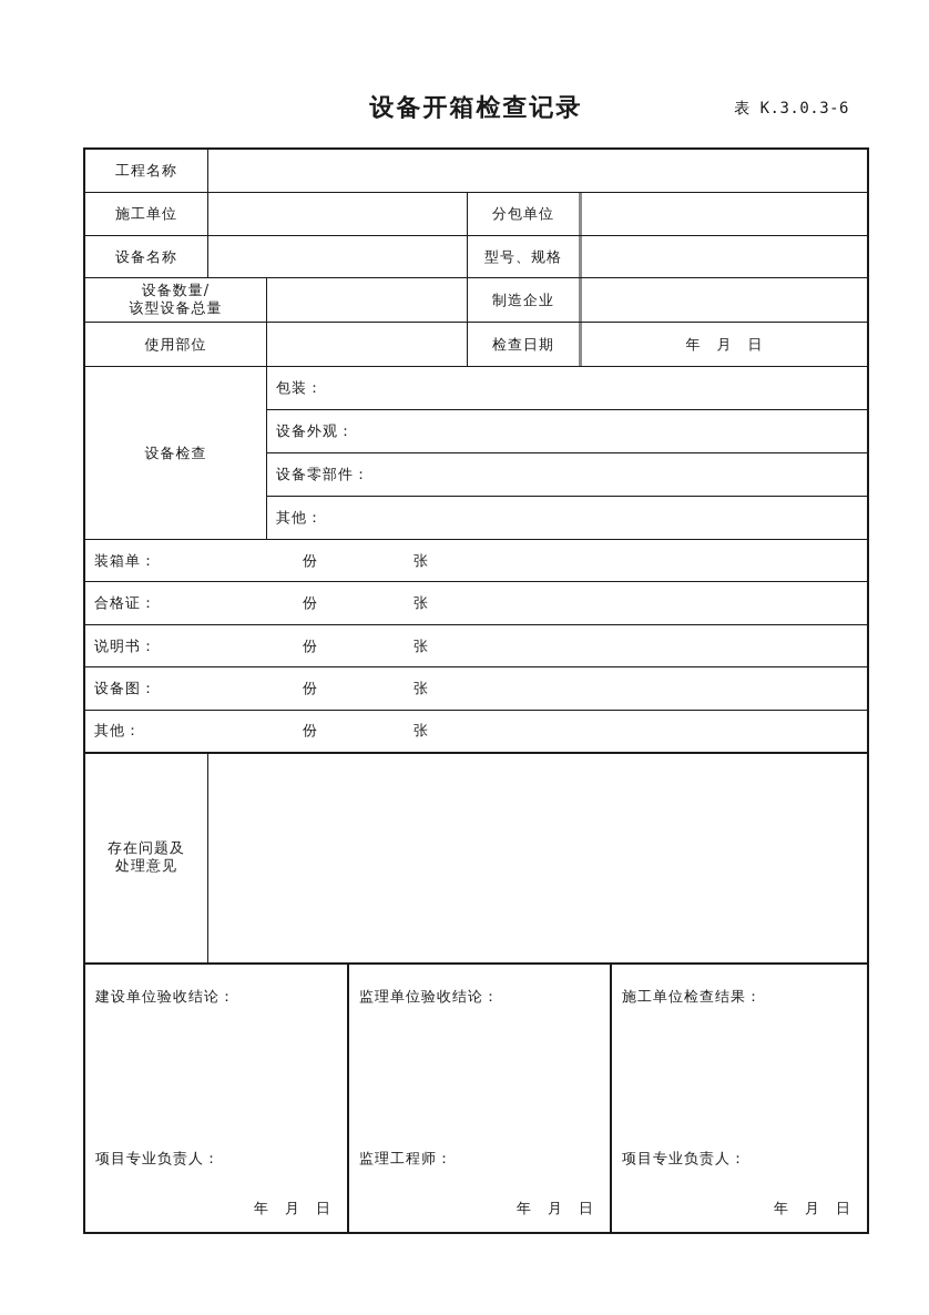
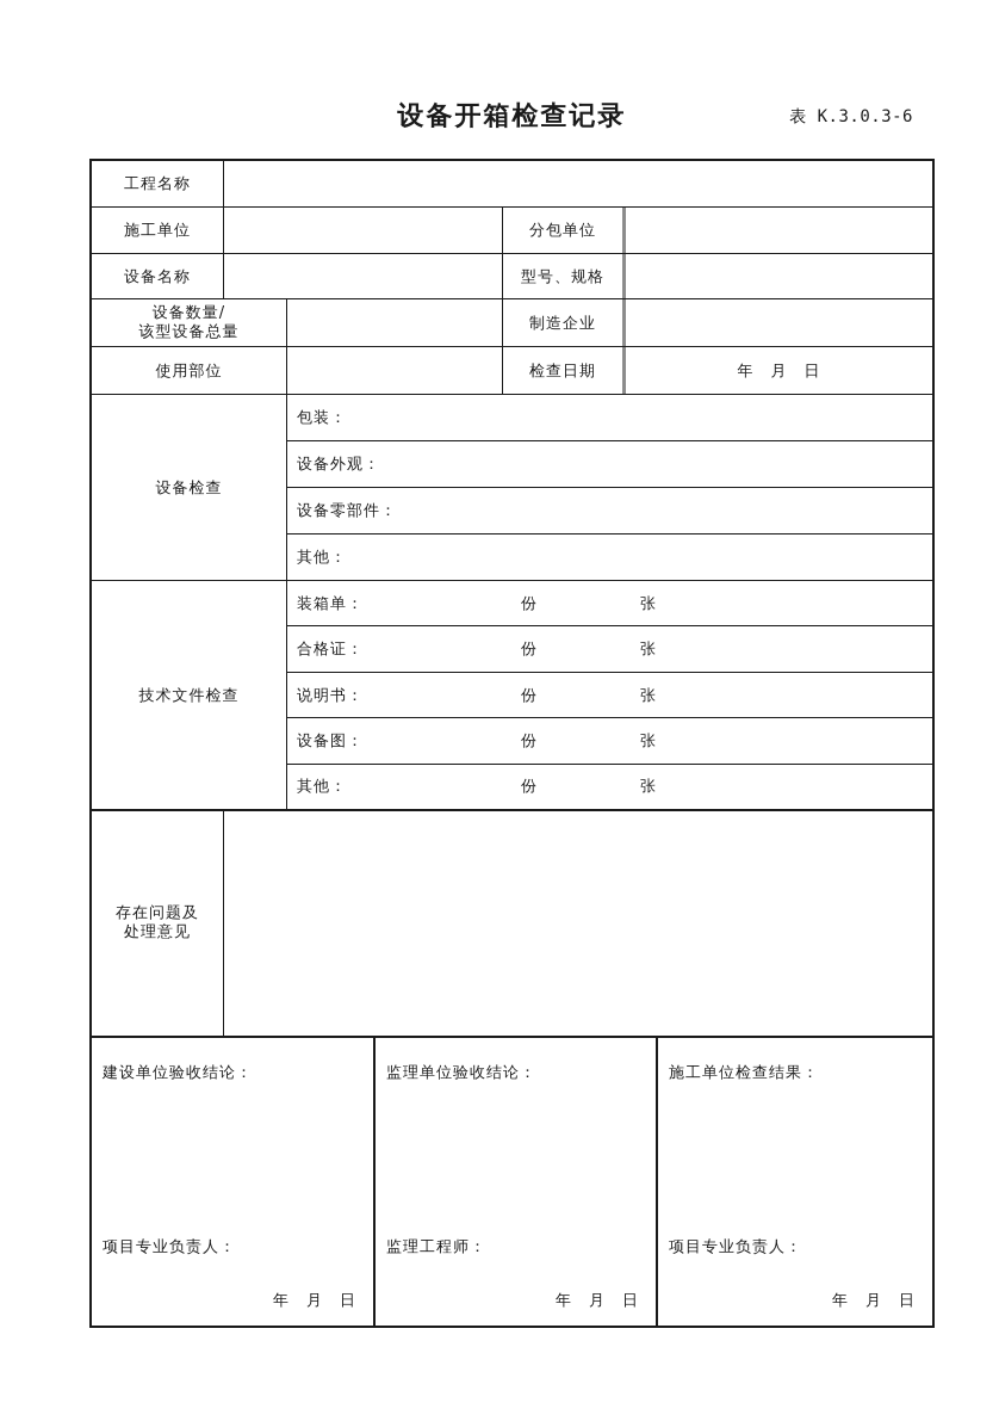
  设备开箱检查记录
  表 K.3.0.3-6
  工程名称
  施工单位
  分包单位
  设备名称
  型号、规格
  设备数量/
  该型设备总量
  制造企业
  使用部位
  检查日期
  年 月 日
  设备检查
  包装：
  设备外观：
  设备零部件：
  其他：
+ 技术文件检查
  装箱单：
  份
  张
  合格证：
  份
  张
  说明书：
  份
  张
  设备图：
  份
  张
  其他：
  份
  张
  存在问题及
  处理意见
  建设单位验收结论：
  项目专业负责人：
  年 月 日
  监理单位验收结论：
  监理工程师：
  年 月 日
  施工单位检查结果：
  项目专业负责人：
  年 月 日
